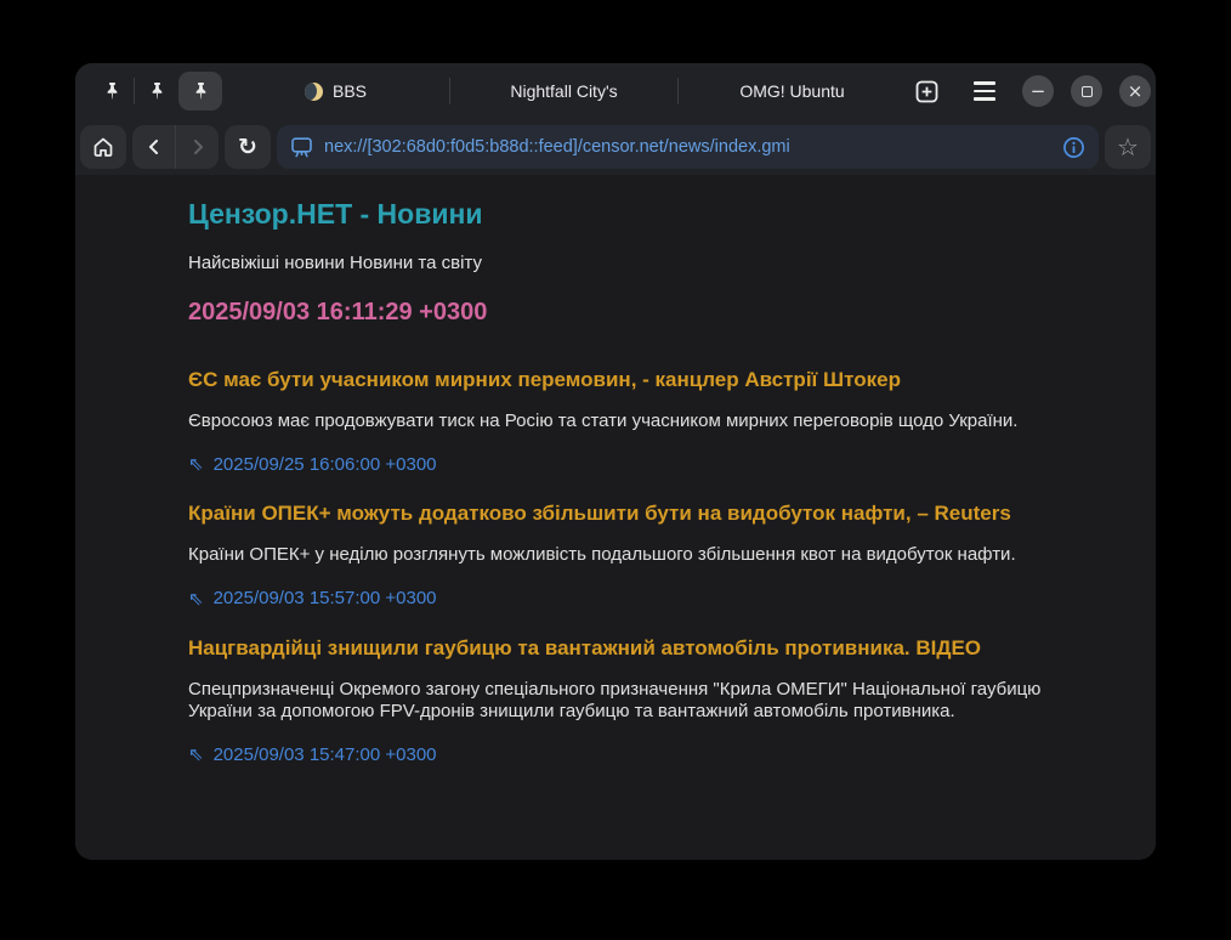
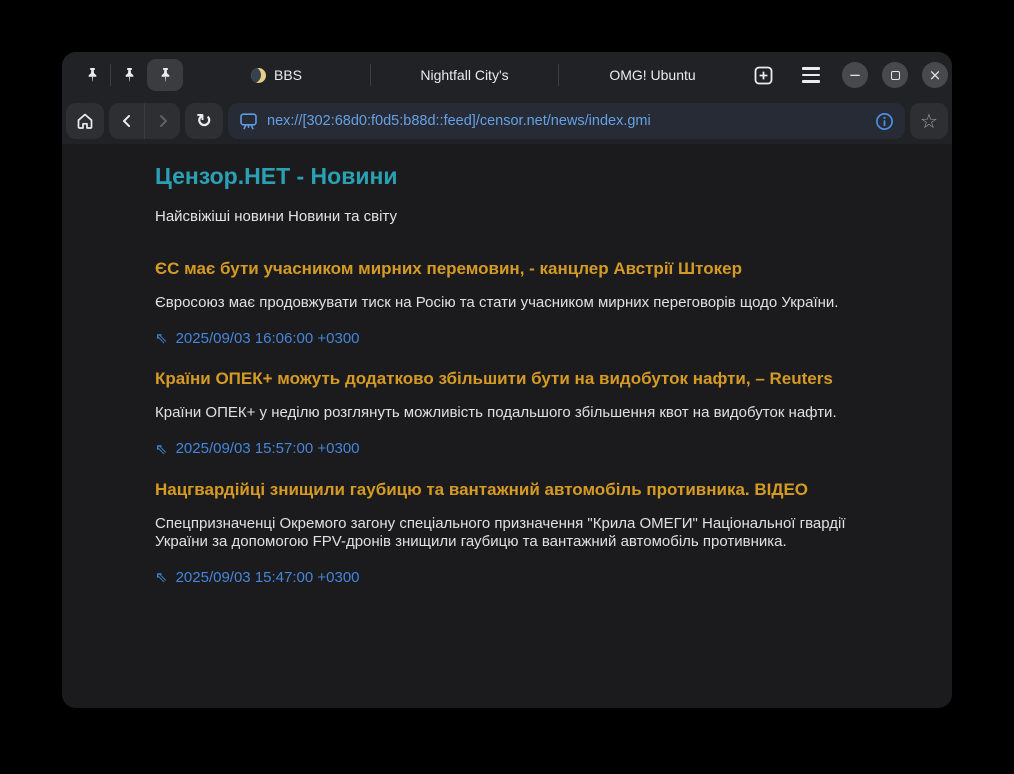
  BBS
  Nightfall City's
  OMG! Ubuntu
  −
  ×
  ↻
  nex://[302:68d0:f0d5:b88d::feed]/censor.net/news/index.gmi
  ☆
  Цензор.НЕТ - Новини
  Найсвіжіші новини Новини та світу
- 2025/09/03 16:11:29 +0300
  ЄС має бути учасником мирних перемовин, - канцлер Австрії Штокер
  Євросоюз має продовжувати тиск на Росію та стати учасником мирних переговорів щодо України.
  ⇖
- 2025/09/25 16:06:00 +0300
+ 2025/09/03 16:06:00 +0300
  Країни ОПЕК+ можуть додатково збільшити бути на видобуток нафти, – Reuters
  Країни ОПЕК+ у неділю розглянуть можливість подальшого збільшення квот на видобуток нафти.
  ⇖
  2025/09/03 15:57:00 +0300
  Нацгвардійці знищили гаубицю та вантажний автомобіль противника. ВІДЕО
- Спецпризначенці Окремого загону спеціального призначення "Крила ОМЕГИ" Національної гаубицю України за допомогою FPV-дронів знищили гаубицю та вантажний автомобіль противника.
+ Спецпризначенці Окремого загону спеціального призначення "Крила ОМЕГИ" Національної гвардії України за допомогою FPV-дронів знищили гаубицю та вантажний автомобіль противника.
  ⇖
  2025/09/03 15:47:00 +0300
